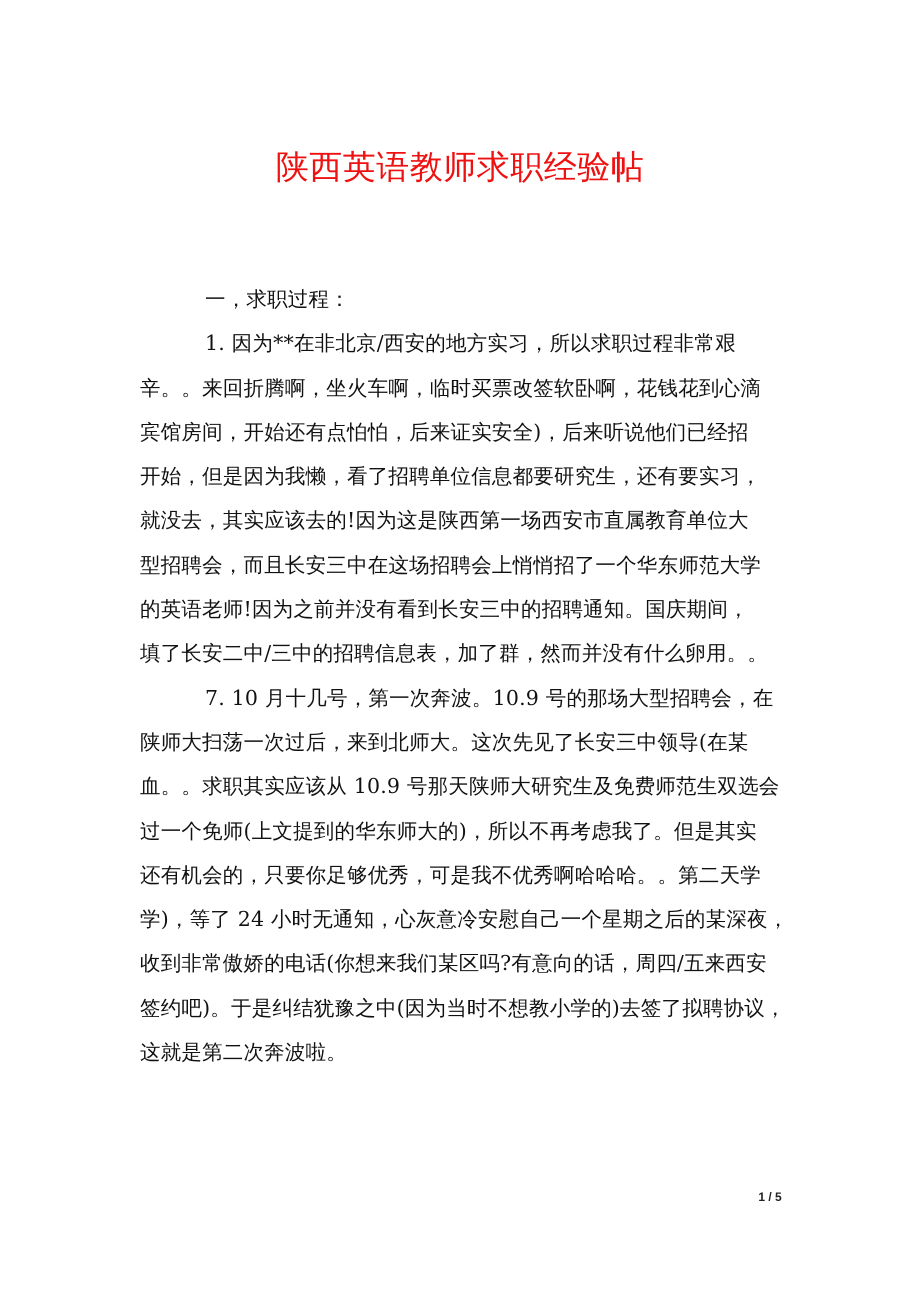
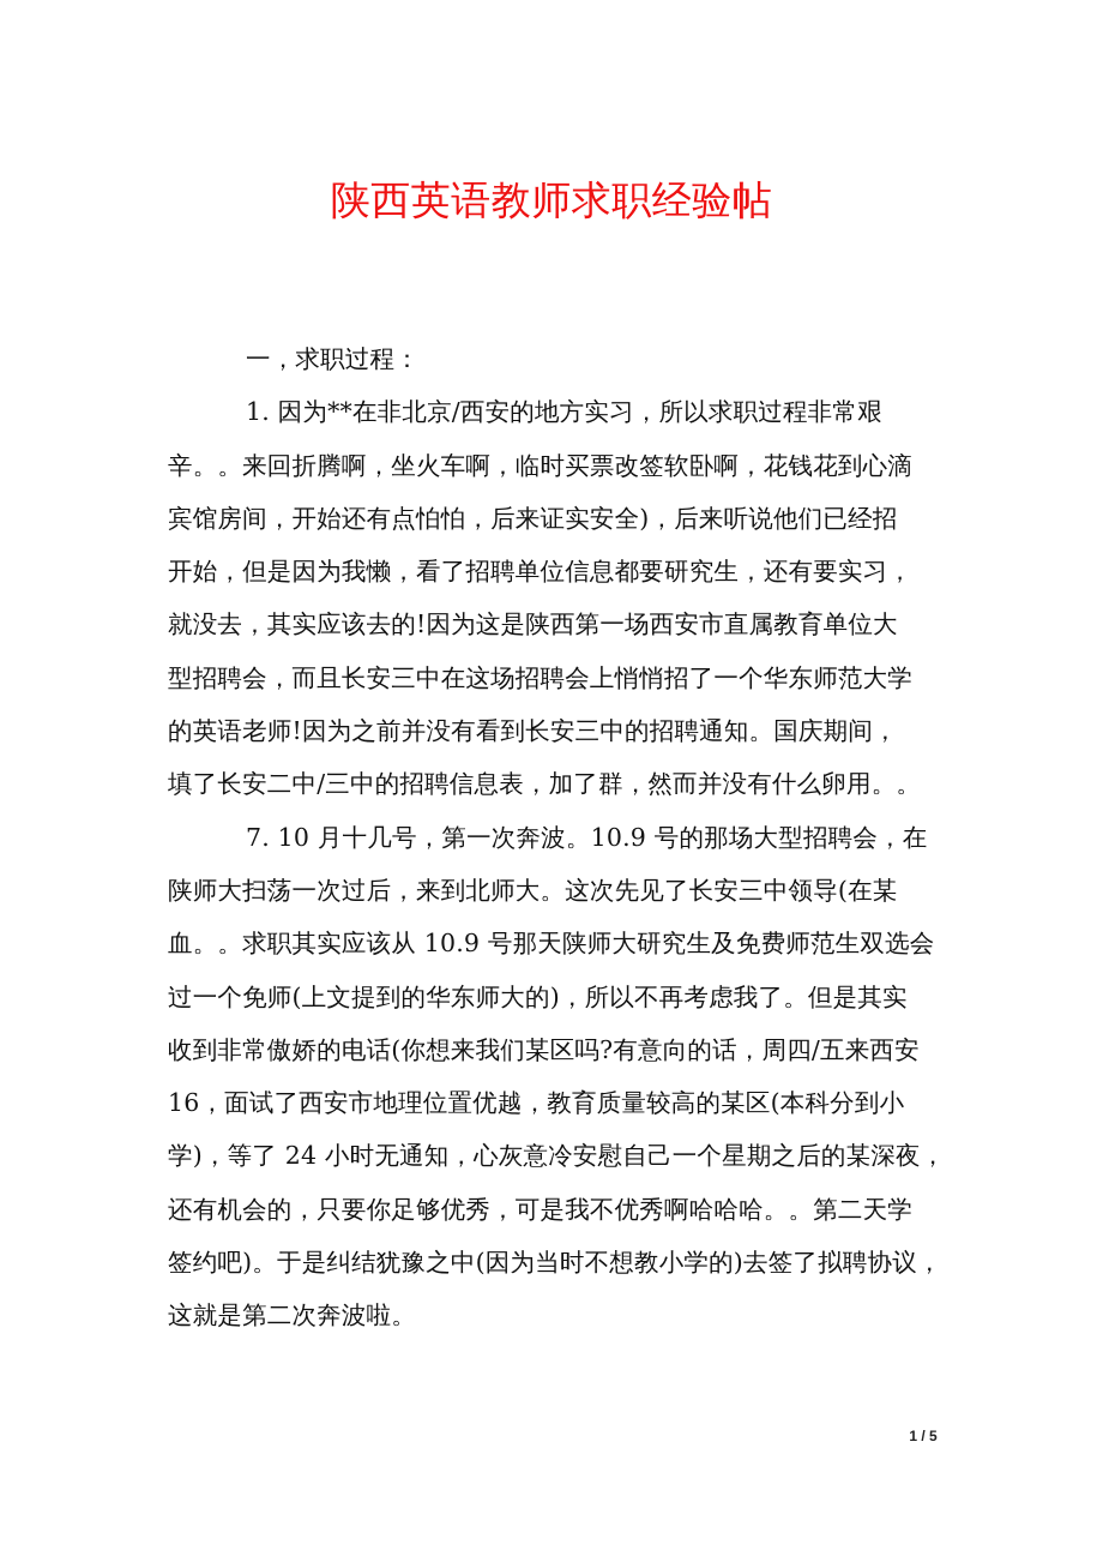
  陕西英语教师求职经验帖
  一，求职过程：
  1. 因为**在非北京/西安的地方实习，所以求职过程非常艰
  辛。。来回折腾啊，坐火车啊，临时买票改签软卧啊，花钱花到心滴
  宾馆房间，开始还有点怕怕，后来证实安全)，后来听说他们已经招
  开始，但是因为我懒，看了招聘单位信息都要研究生，还有要实习，
  就没去，其实应该去的!因为这是陕西第一场西安市直属教育单位大
  型招聘会，而且长安三中在这场招聘会上悄悄招了一个华东师范大学
  的英语老师!因为之前并没有看到长安三中的招聘通知。国庆期间，
  填了长安二中/三中的招聘信息表，加了群，然而并没有什么卵用。。
  7. 10 月十几号，第一次奔波。10.9 号的那场大型招聘会，在
  陕师大扫荡一次过后，来到北师大。这次先见了长安三中领导(在某
  血。。求职其实应该从 10.9 号那天陕师大研究生及免费师范生双选会
  过一个免师(上文提到的华东师大的)，所以不再考虑我了。但是其实
- 还有机会的，只要你足够优秀，可是我不优秀啊哈哈哈。。第二天学
+ 收到非常傲娇的电话(你想来我们某区吗?有意向的话，周四/五来西安
+ 16，面试了西安市地理位置优越，教育质量较高的某区(本科分到小
  学)，等了 24 小时无通知，心灰意冷安慰自己一个星期之后的某深夜，
- 收到非常傲娇的电话(你想来我们某区吗?有意向的话，周四/五来西安
+ 还有机会的，只要你足够优秀，可是我不优秀啊哈哈哈。。第二天学
  签约吧)。于是纠结犹豫之中(因为当时不想教小学的)去签了拟聘协议，
  这就是第二次奔波啦。
  1 / 5
